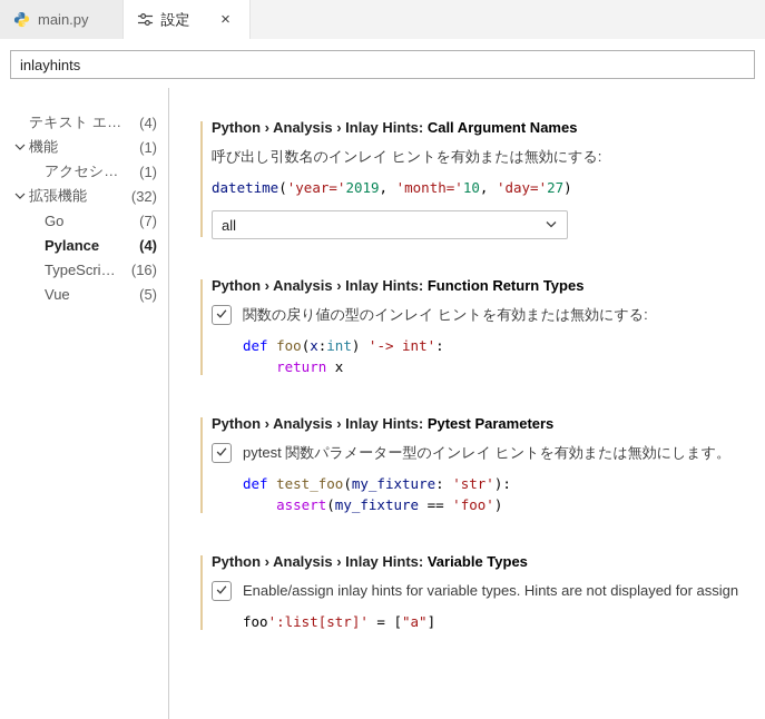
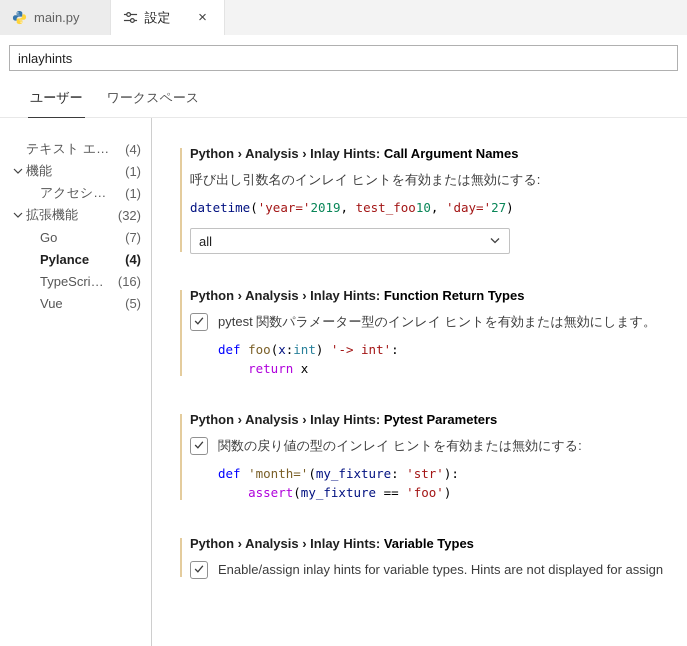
  main.py
  設定
  ×
  inlayhints
+ ユーザー
+ ワークスペース
  テキスト エ…
  (4)
  機能
  (1)
  アクセシ…
  (1)
  拡張機能
  (32)
  Go
  (7)
  Pylance
  (4)
  TypeScri…
  (16)
  Vue
  (5)
  Python › Analysis › Inlay Hints: Call Argument Names
  呼び出し引数名のインレイ ヒントを有効または無効にする:
- datetime('year='2019, 'month='10, 'day='27)
+ datetime('year='2019, test_foo10, 'day='27)
  all
  Python › Analysis › Inlay Hints: Function Return Types
- 関数の戻り値の型のインレイ ヒントを有効または無効にする:
+ pytest 関数パラメーター型のインレイ ヒントを有効または無効にします。
  def foo(x:int) '-> int':
  return x
  Python › Analysis › Inlay Hints: Pytest Parameters
- pytest 関数パラメーター型のインレイ ヒントを有効または無効にします。
+ 関数の戻り値の型のインレイ ヒントを有効または無効にする:
- def test_foo(my_fixture: 'str'):
+ def 'month='(my_fixture: 'str'):
  assert(my_fixture == 'foo')
  Python › Analysis › Inlay Hints: Variable Types
  Enable/assign inlay hints for variable types. Hints are not displayed for assign
- foo':list[str]' = ["a"]
